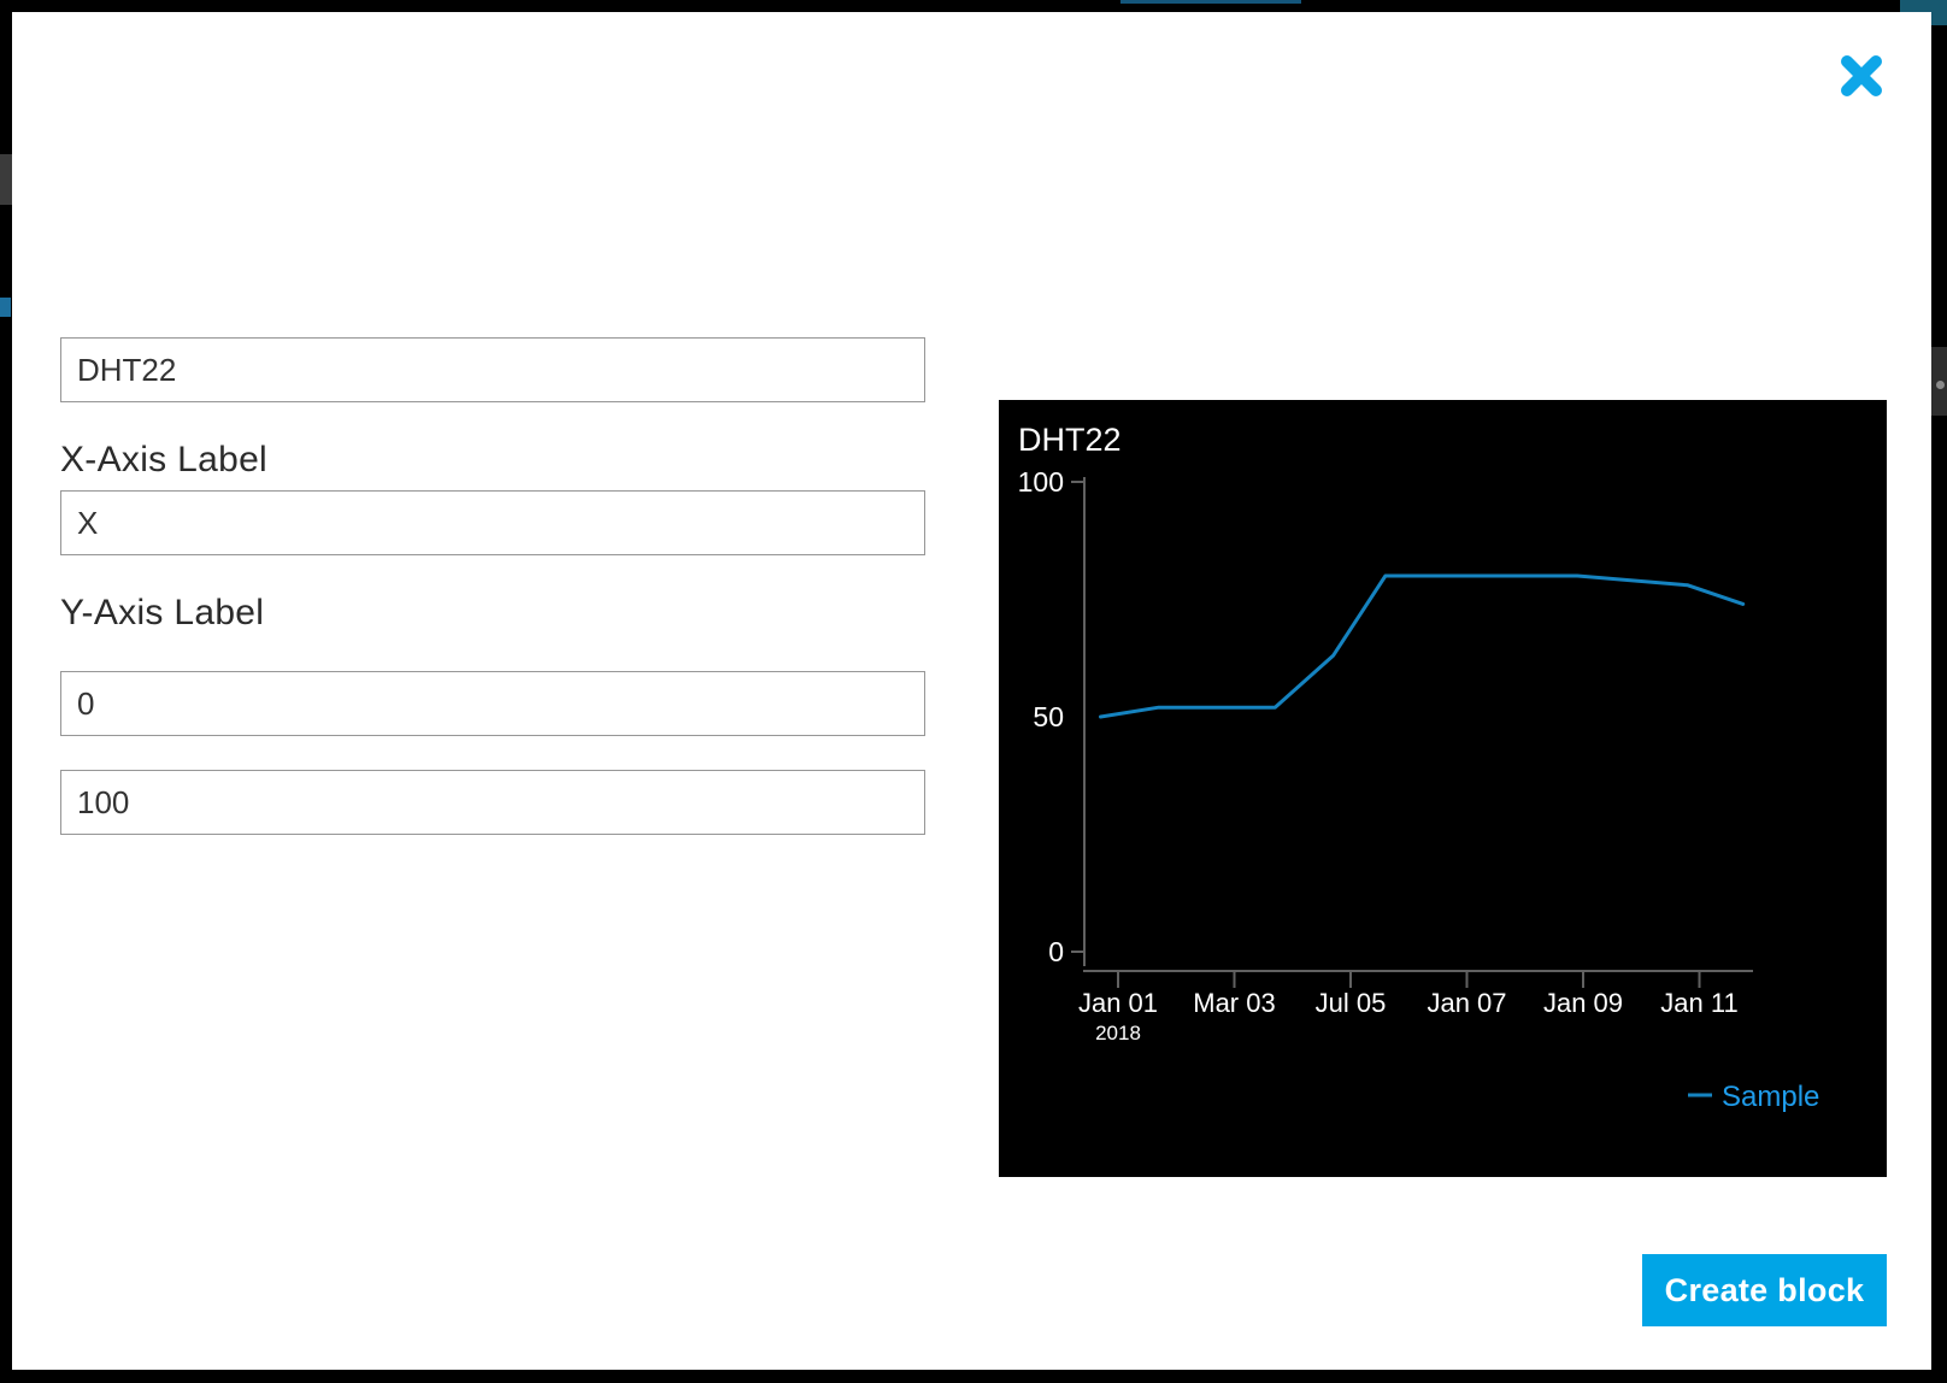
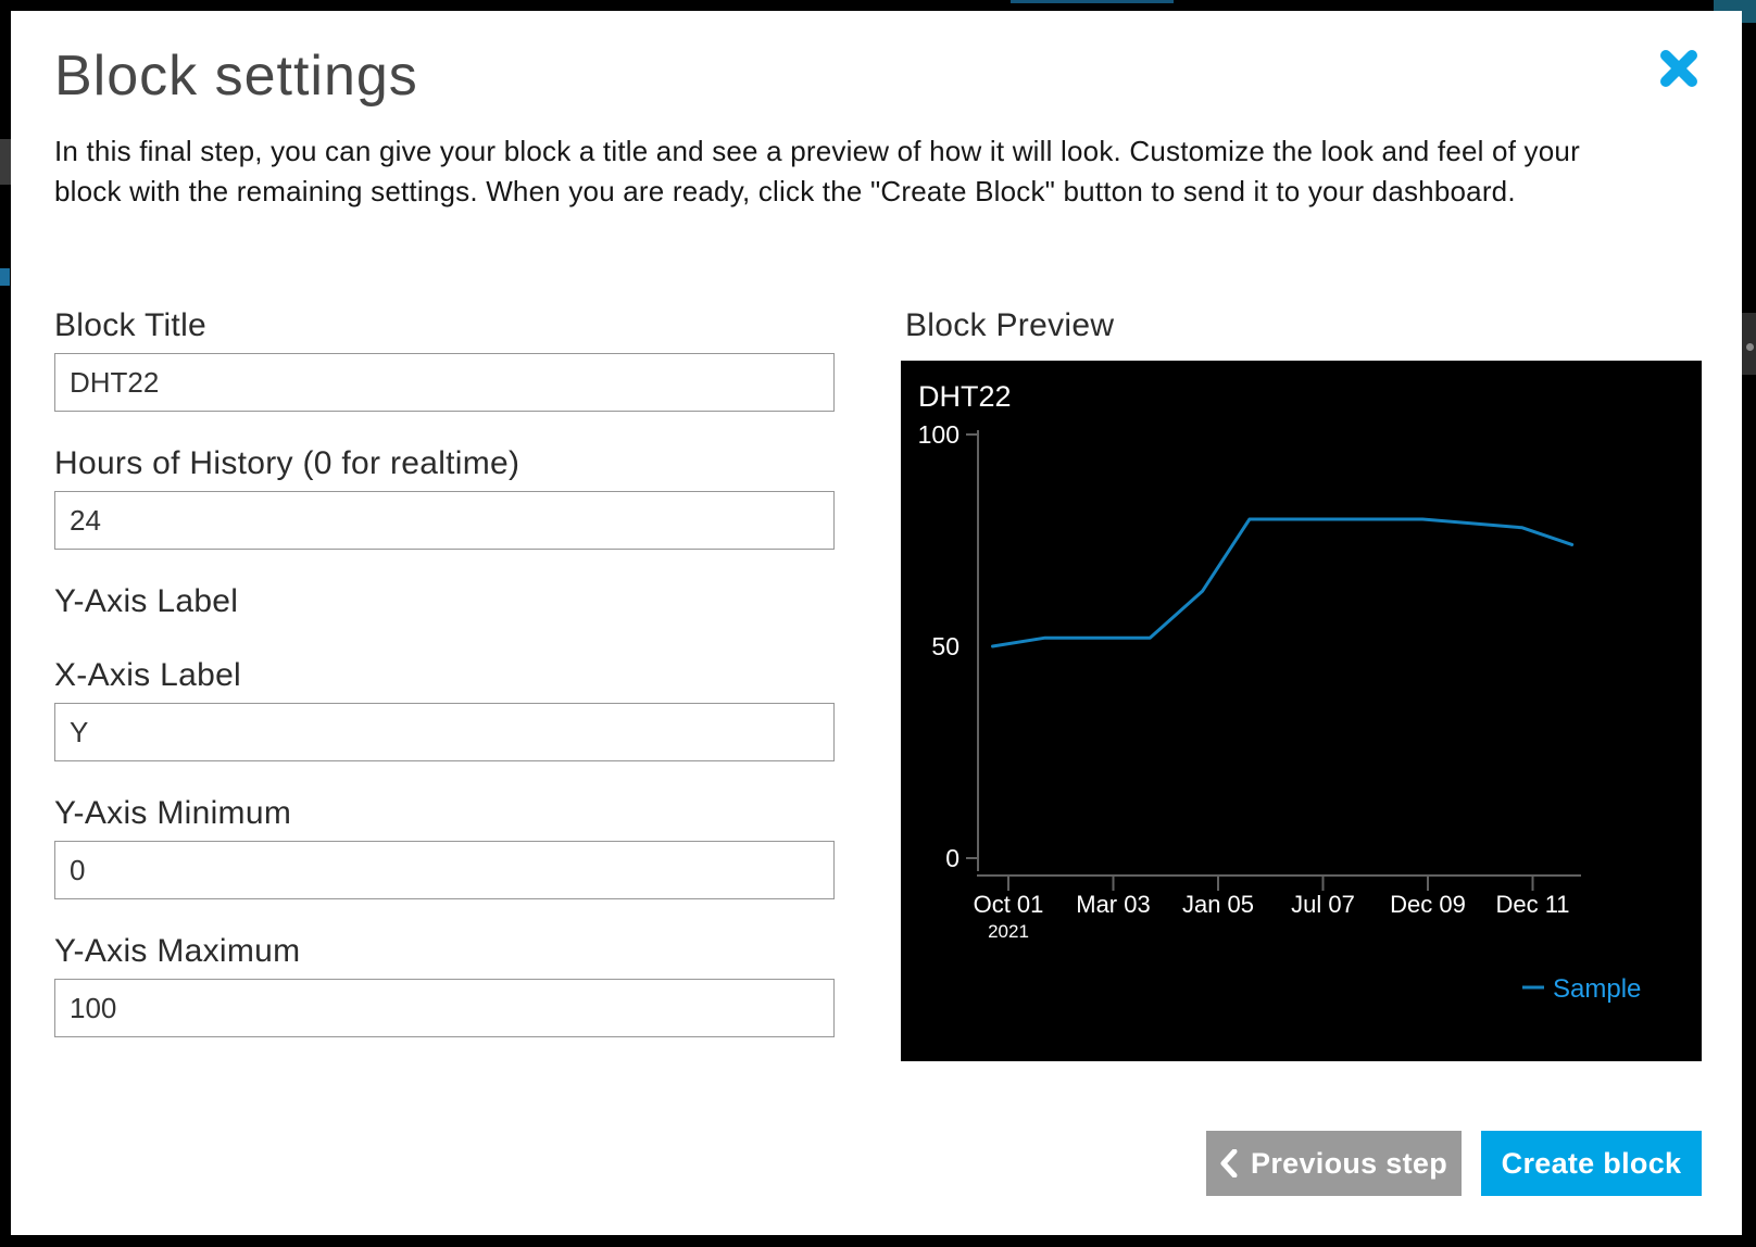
+ Block settings
+ In this final step, you can give your block a title and see a preview of how it will look. Customize the look and feel of your block with the remaining settings. When you are ready, click the "Create Block" button to send it to your dashboard.
+ Block Title
  DHT22
+ Hours of History (0 for realtime)
+ 24
- X-Axis Label
+ Y-Axis Label
- X
- Y-Axis Label
+ X-Axis Label
+ Y
+ Y-Axis Minimum
  0
+ Y-Axis Maximum
  100
+ Block Preview
  DHT22
  0
  50
  100
- Jan 01
+ Oct 01
- 2018
+ 2021
  Mar 03
- Jul 05
+ Jan 05
- Jan 07
+ Jul 07
- Jan 09
+ Dec 09
- Jan 11
+ Dec 11
  Sample
+ Previous step
  Create block
